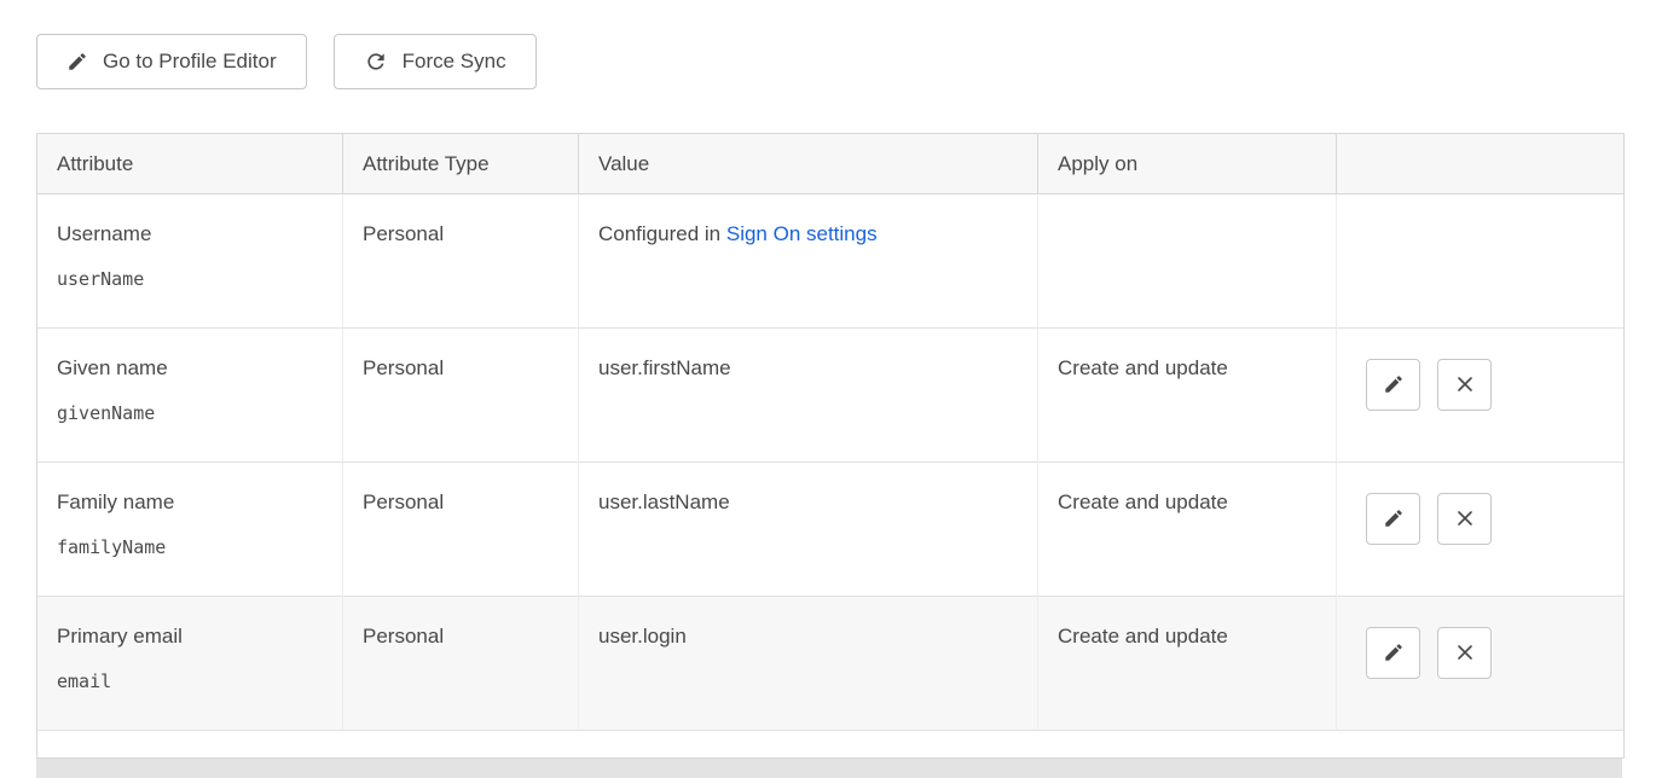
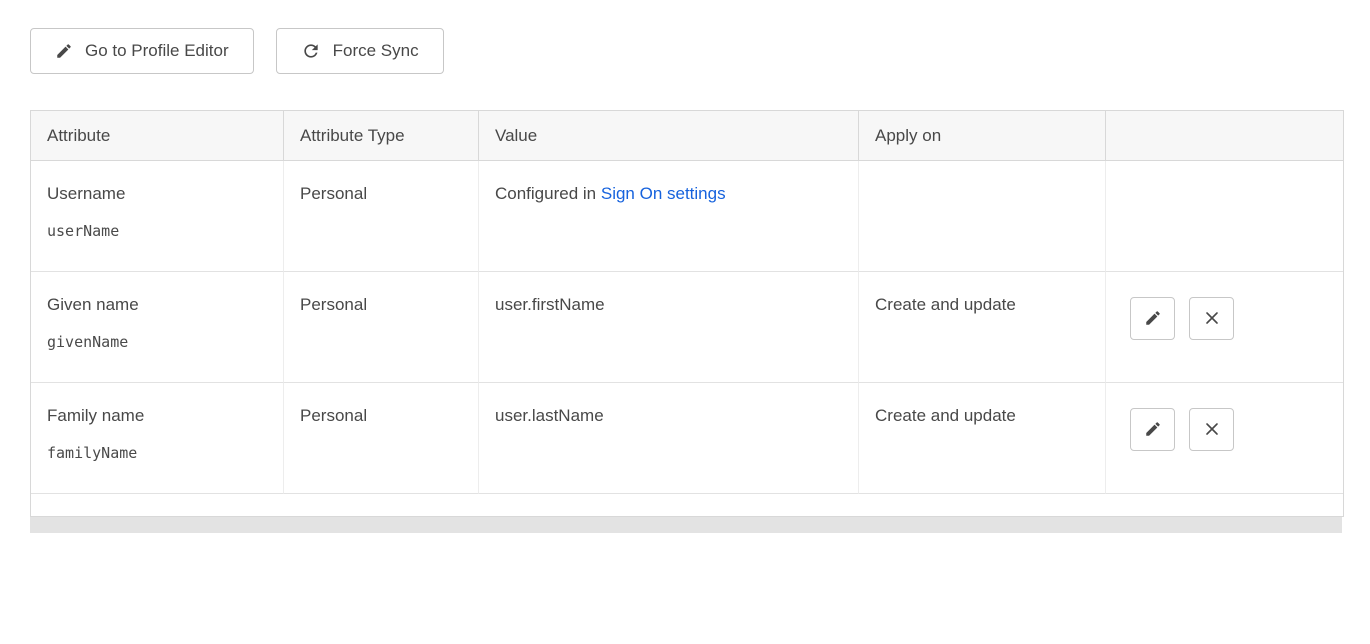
  Go to Profile Editor
  Force Sync
  Attribute	Attribute Type	Value	Apply on
  Username userName	Personal	Configured in Sign On settings
  Given name givenName	Personal	user.firstName	Create and update
  Family name familyName	Personal	user.lastName	Create and update
- Primary email email	Personal	user.login	Create and update
